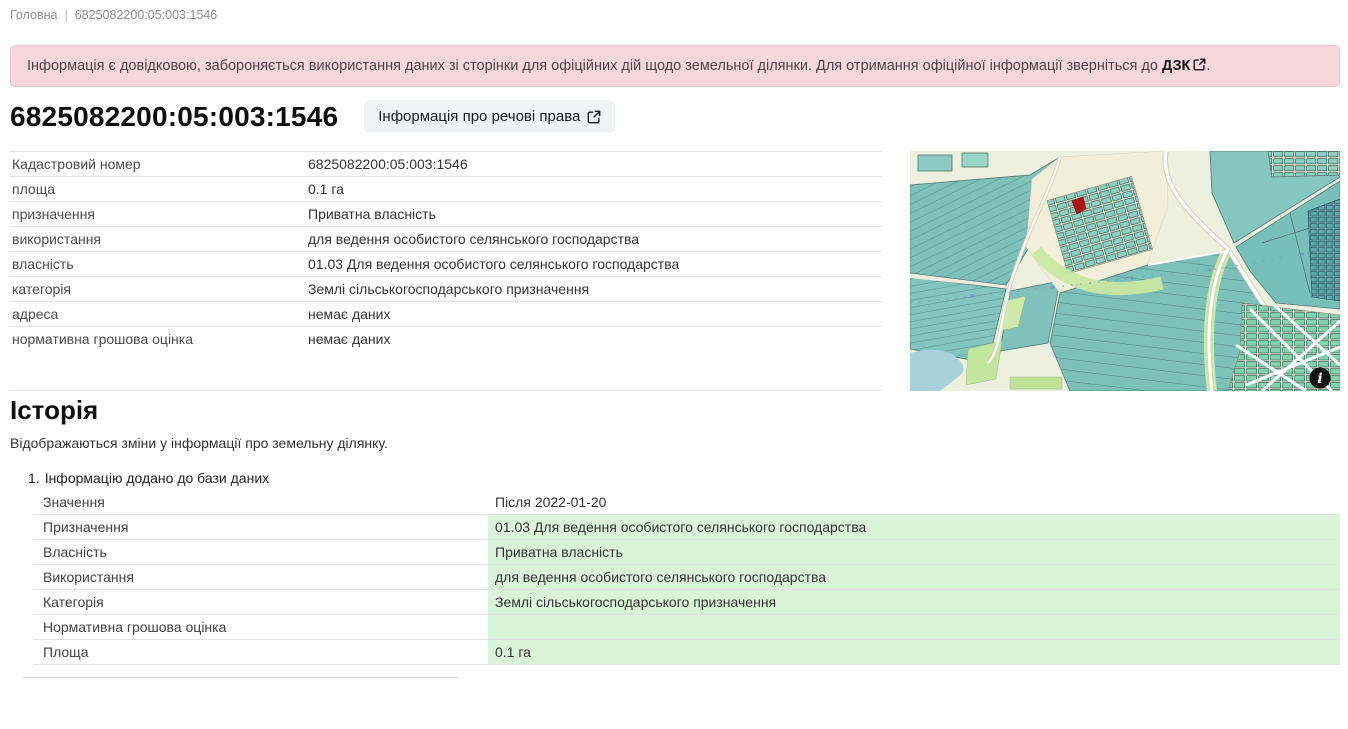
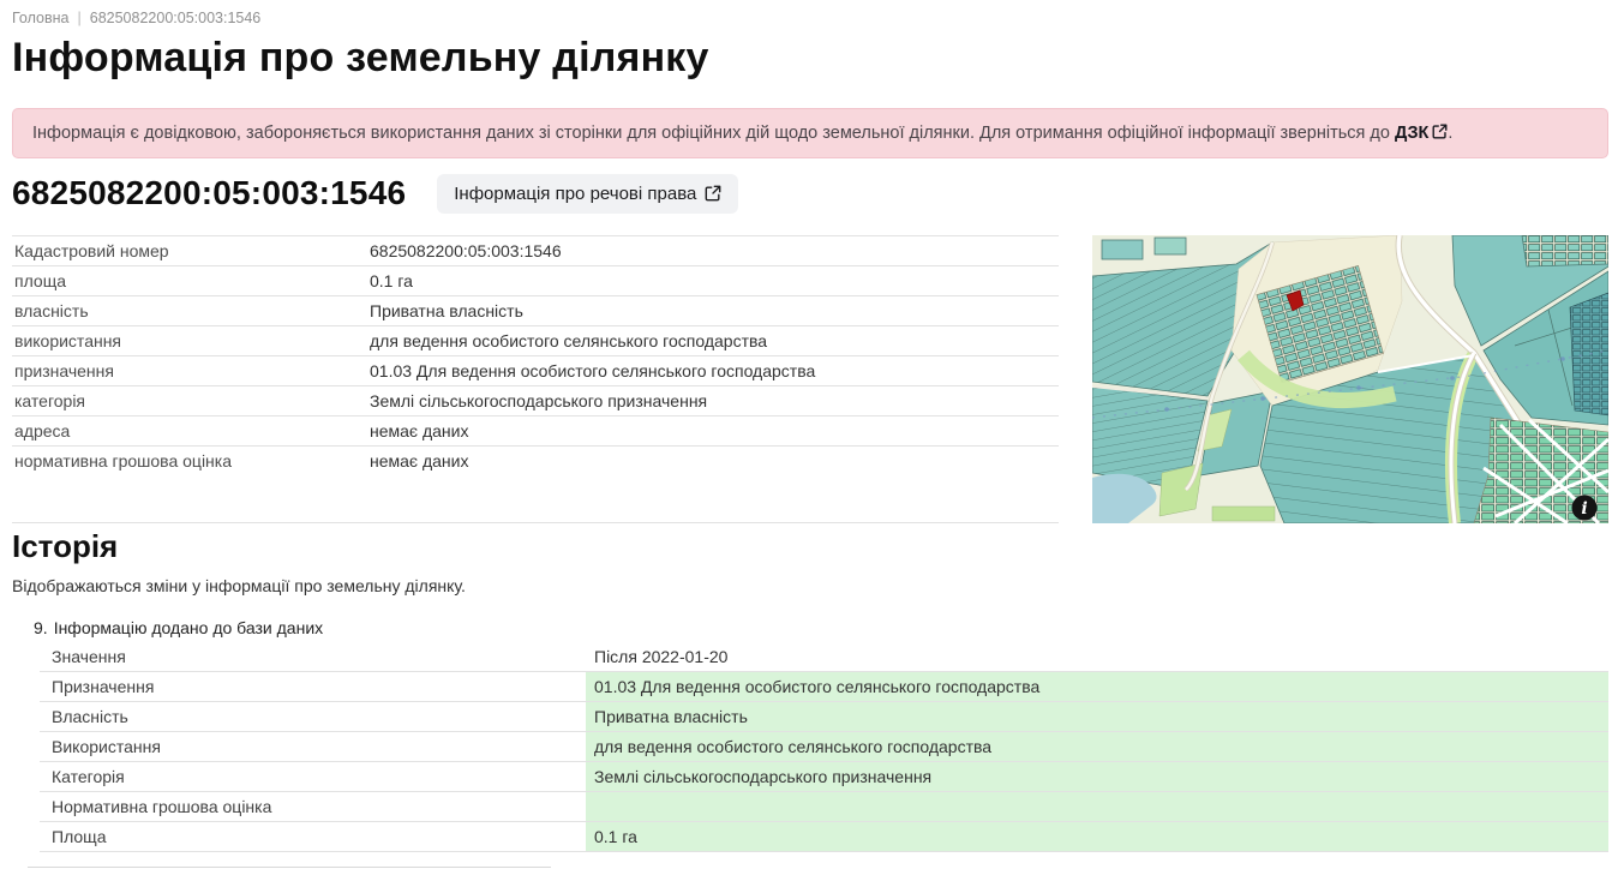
  Головна | 6825082200:05:003:1546
+ Інформація про земельну ділянку
  Інформація є довідковою, забороняється використання даних зі сторінки для офіційних дій щодо земельної ділянки. Для отримання офіційної інформації зверніться до ДЗК .
  6825082200:05:003:1546
  Інформація про речові права
  Кадастровий номер
  6825082200:05:003:1546
  площа
  0.1 га
- призначення
+ власність
  Приватна власність
  використання
  для ведення особистого селянського господарства
- власність
+ призначення
  01.03 Для ведення особистого селянського господарства
  категорія
  Землі сільськогосподарського призначення
  адреса
  немає даних
  нормативна грошова оцінка
  немає даних
  i
  Історія
  Відображаються зміни у інформації про земельну ділянку.
- 1. Інформацію додано до бази даних
+ 9. Інформацію додано до бази даних
  Значення
  Після 2022-01-20
  Призначення
  01.03 Для ведення особистого селянського господарства
  Власність
  Приватна власність
  Використання
  для ведення особистого селянського господарства
  Категорія
  Землі сільськогосподарського призначення
  Нормативна грошова оцінка
  Площа
  0.1 га
